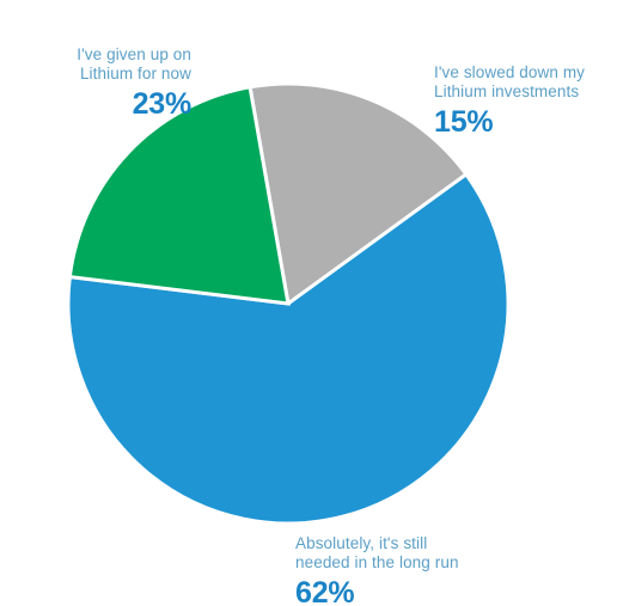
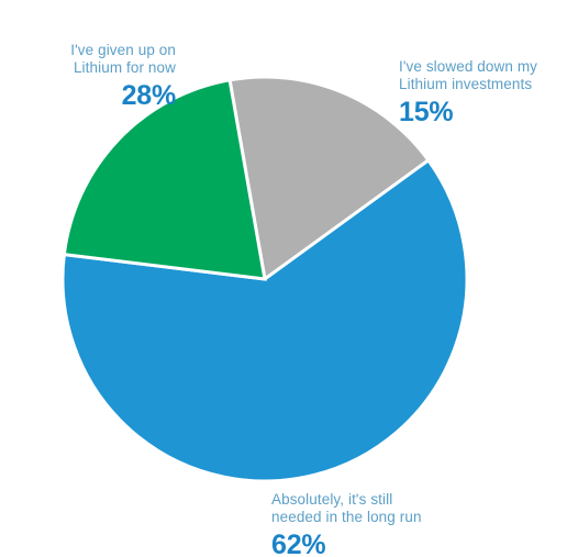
  I've given up on
  Lithium for now
- 23%
+ 28%
  I've slowed down my
  Lithium investments
  15%
  Absolutely, it's still
  needed in the long run
  62%
